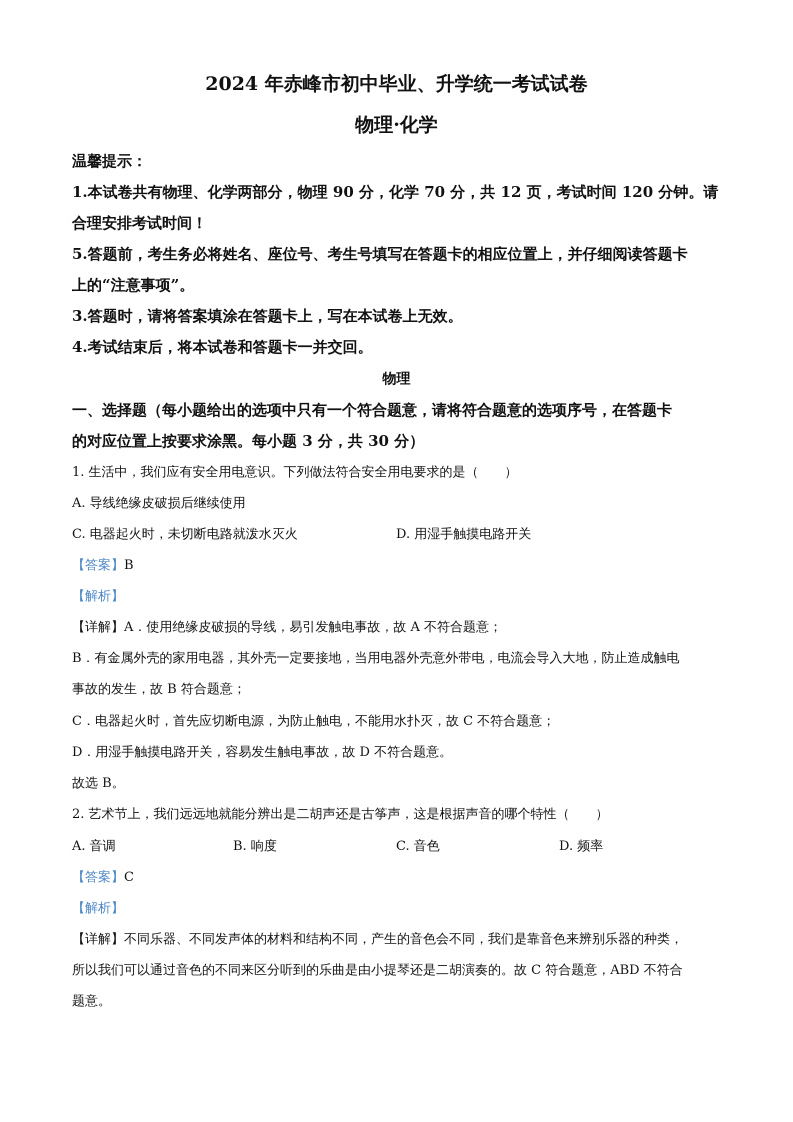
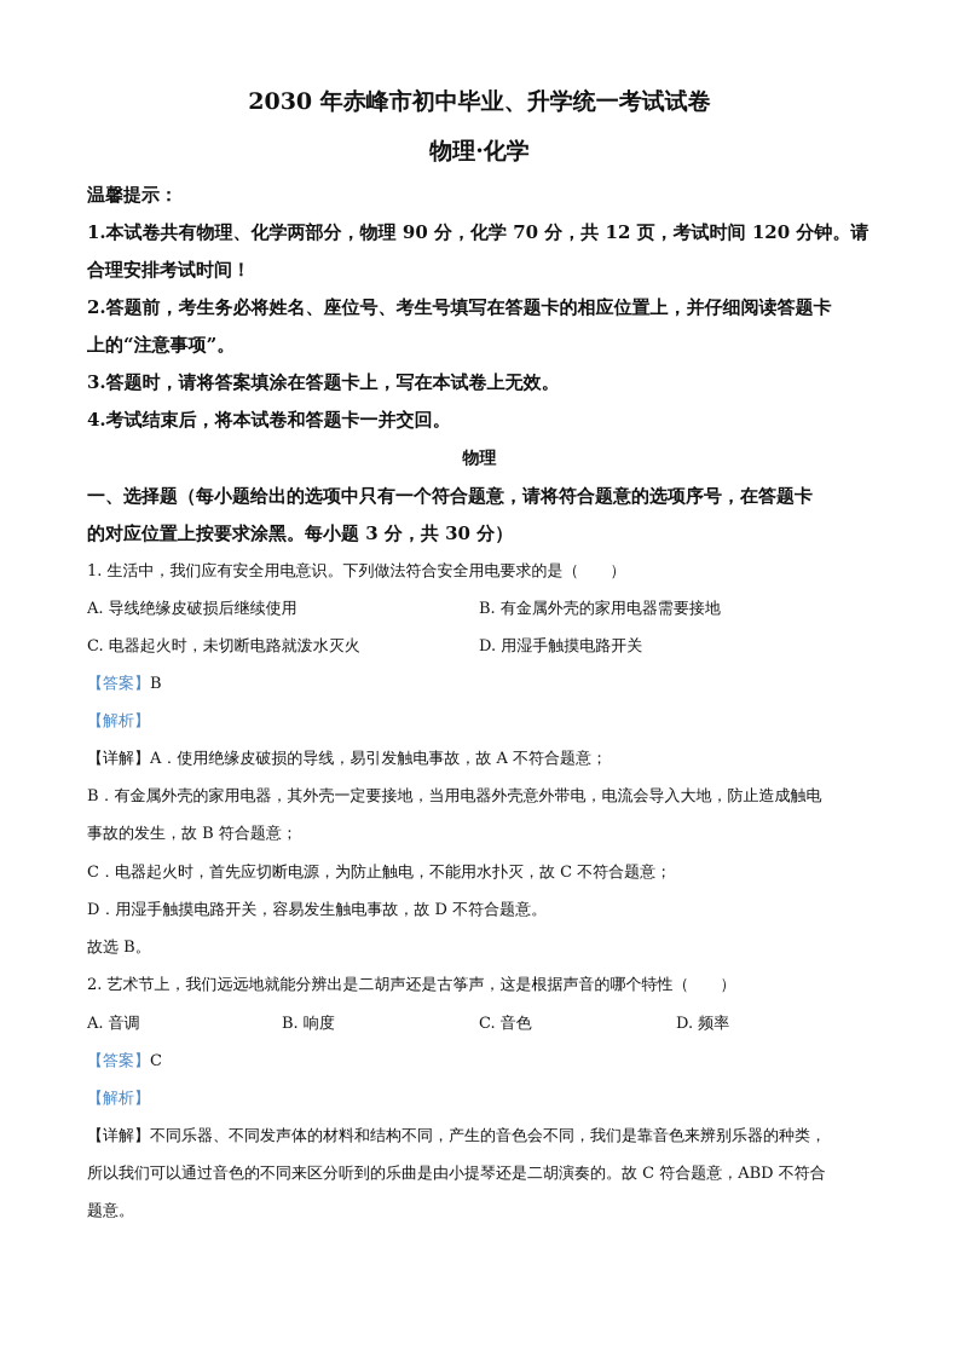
- 2024 年赤峰市初中毕业、升学统一考试试卷
+ 2030 年赤峰市初中毕业、升学统一考试试卷
  物理·化学
  温馨提示：
  1.本试卷共有物理、化学两部分，物理 90 分，化学 70 分，共 12 页，考试时间 120 分钟。请
  合理安排考试时间！
- 5.答题前，考生务必将姓名、座位号、考生号填写在答题卡的相应位置上，并仔细阅读答题卡
+ 2.答题前，考生务必将姓名、座位号、考生号填写在答题卡的相应位置上，并仔细阅读答题卡
  上的“注意事项”。
  3.答题时，请将答案填涂在答题卡上，写在本试卷上无效。
  4.考试结束后，将本试卷和答题卡一并交回。
  物理
  一、选择题（每小题给出的选项中只有一个符合题意，请将符合题意的选项序号，在答题卡
  的对应位置上按要求涂黑。每小题 3 分，共 30 分）
  1. 生活中，我们应有安全用电意识。下列做法符合安全用电要求的是（ ）
  A. 导线绝缘皮破损后继续使用
+ B. 有金属外壳的家用电器需要接地
  C. 电器起火时，未切断电路就泼水灭火
  D. 用湿手触摸电路开关
  【答案】B
  【解析】
  【详解】A．使用绝缘皮破损的导线，易引发触电事故，故 A 不符合题意；
  B．有金属外壳的家用电器，其外壳一定要接地，当用电器外壳意外带电，电流会导入大地，防止造成触电
  事故的发生，故 B 符合题意；
  C．电器起火时，首先应切断电源，为防止触电，不能用水扑灭，故 C 不符合题意；
  D．用湿手触摸电路开关，容易发生触电事故，故 D 不符合题意。
  故选 B。
  2. 艺术节上，我们远远地就能分辨出是二胡声还是古筝声，这是根据声音的哪个特性（ ）
  A. 音调
  B. 响度
  C. 音色
  D. 频率
  【答案】C
  【解析】
  【详解】不同乐器、不同发声体的材料和结构不同，产生的音色会不同，我们是靠音色来辨别乐器的种类，
  所以我们可以通过音色的不同来区分听到的乐曲是由小提琴还是二胡演奏的。故 C 符合题意，ABD 不符合
  题意。
